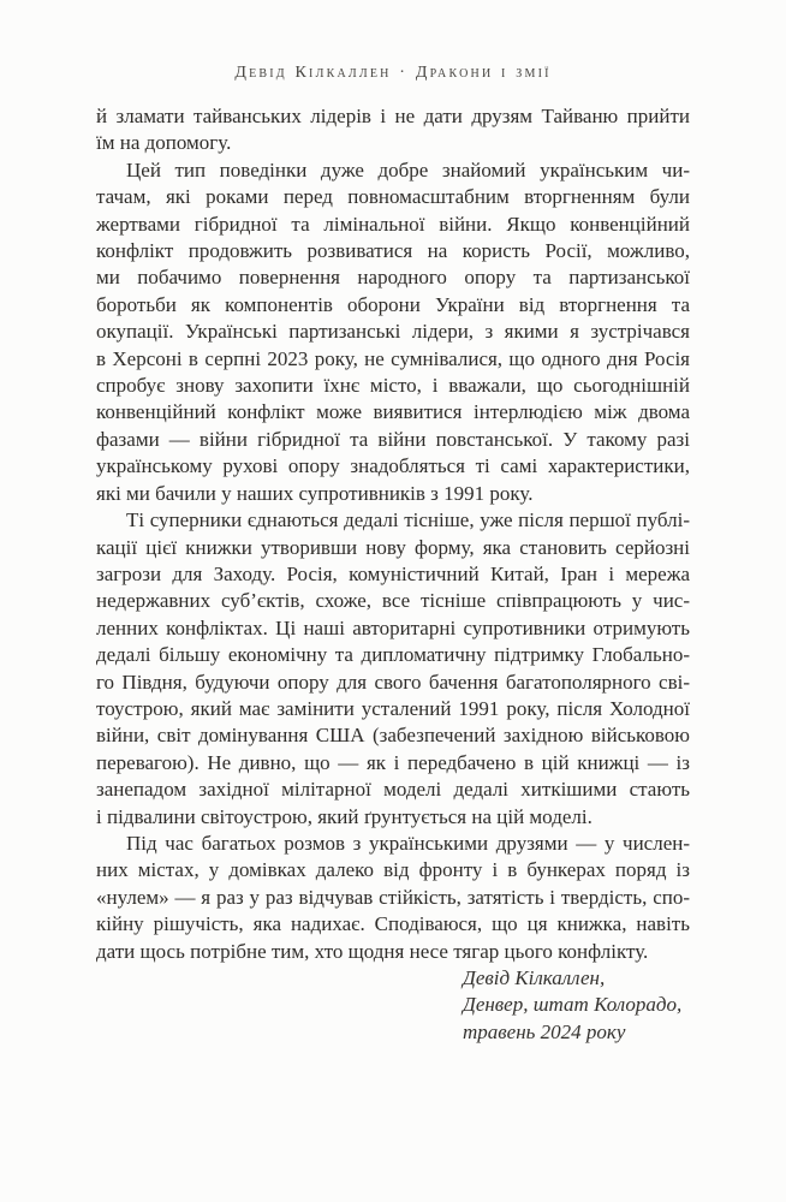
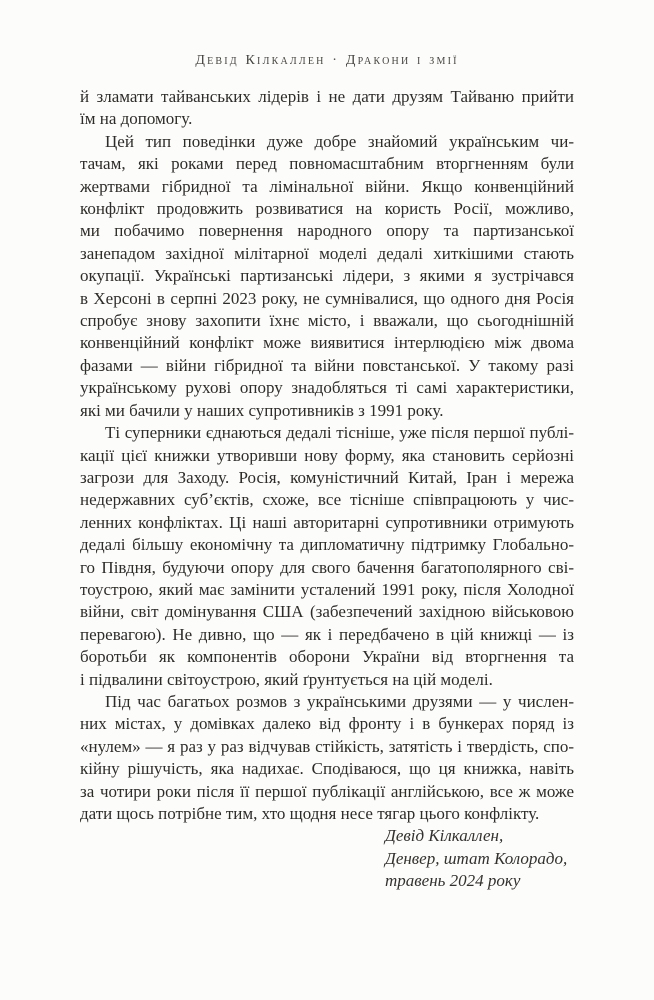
  Девід Кілкаллен · Дракони і змії
  й зламати тайванських лідерів і не дати друзям Тайваню прийти
  їм на допомогу.
  Цей тип поведінки дуже добре знайомий українським чи-
  тачам, які роками перед повномасштабним вторгненням були
  жертвами гібридної та лімінальної війни. Якщо конвенційний
  конфлікт продовжить розвиватися на користь Росії, можливо,
  ми побачимо повернення народного опору та партизанської
- боротьби як компонентів оборони України від вторгнення та
+ занепадом західної мілітарної моделі дедалі хиткішими стають
  окупації. Українські партизанські лідери, з якими я зустрічався
  в Херсоні в серпні 2023 року, не сумнівалися, що одного дня Росія
  спробує знову захопити їхнє місто, і вважали, що сьогоднішній
  конвенційний конфлікт може виявитися інтерлюдією між двома
  фазами — війни гібридної та війни повстанської. У такому разі
  українському рухові опору знадобляться ті самі характеристики,
  які ми бачили у наших супротивників з 1991 року.
  Ті суперники єднаються дедалі тісніше, уже після першої публі-
  кації цієї книжки утворивши нову форму, яка становить серйозні
  загрози для Заходу. Росія, комуністичний Китай, Іран і мережа
  недержавних суб’єктів, схоже, все тісніше співпрацюють у чис-
  ленних конфліктах. Ці наші авторитарні супротивники отримують
  дедалі більшу економічну та дипломатичну підтримку Глобально-
  го Півдня, будуючи опору для свого бачення багатополярного сві-
  тоустрою, який має замінити усталений 1991 року, після Холодної
  війни, світ домінування США (забезпечений західною військовою
  перевагою). Не дивно, що — як і передбачено в цій книжці — із
- занепадом західної мілітарної моделі дедалі хиткішими стають
+ боротьби як компонентів оборони України від вторгнення та
  і підвалини світоустрою, який ґрунтується на цій моделі.
  Під час багатьох розмов з українськими друзями — у числен-
  них містах, у домівках далеко від фронту і в бункерах поряд із
  «нулем» — я раз у раз відчував стійкість, затятість і твердість, спо-
  кійну рішучість, яка надихає. Сподіваюся, що ця книжка, навіть
+ за чотири роки після її першої публікації англійською, все ж може
  дати щось потрібне тим, хто щодня несе тягар цього конфлікту.
  Девід Кілкаллен,
  Денвер, штат Колорадо,
  травень 2024 року
